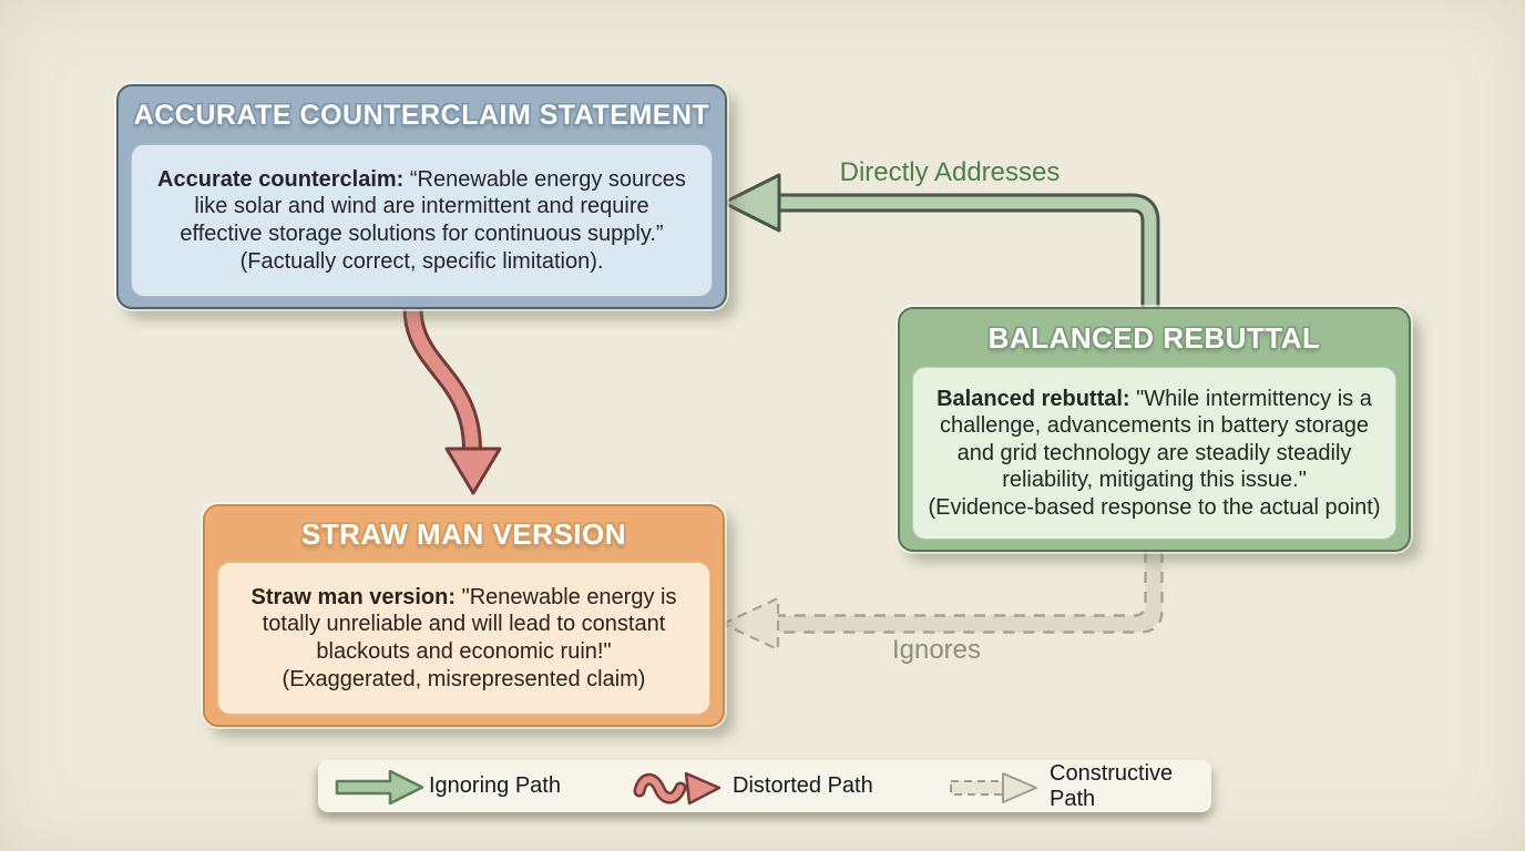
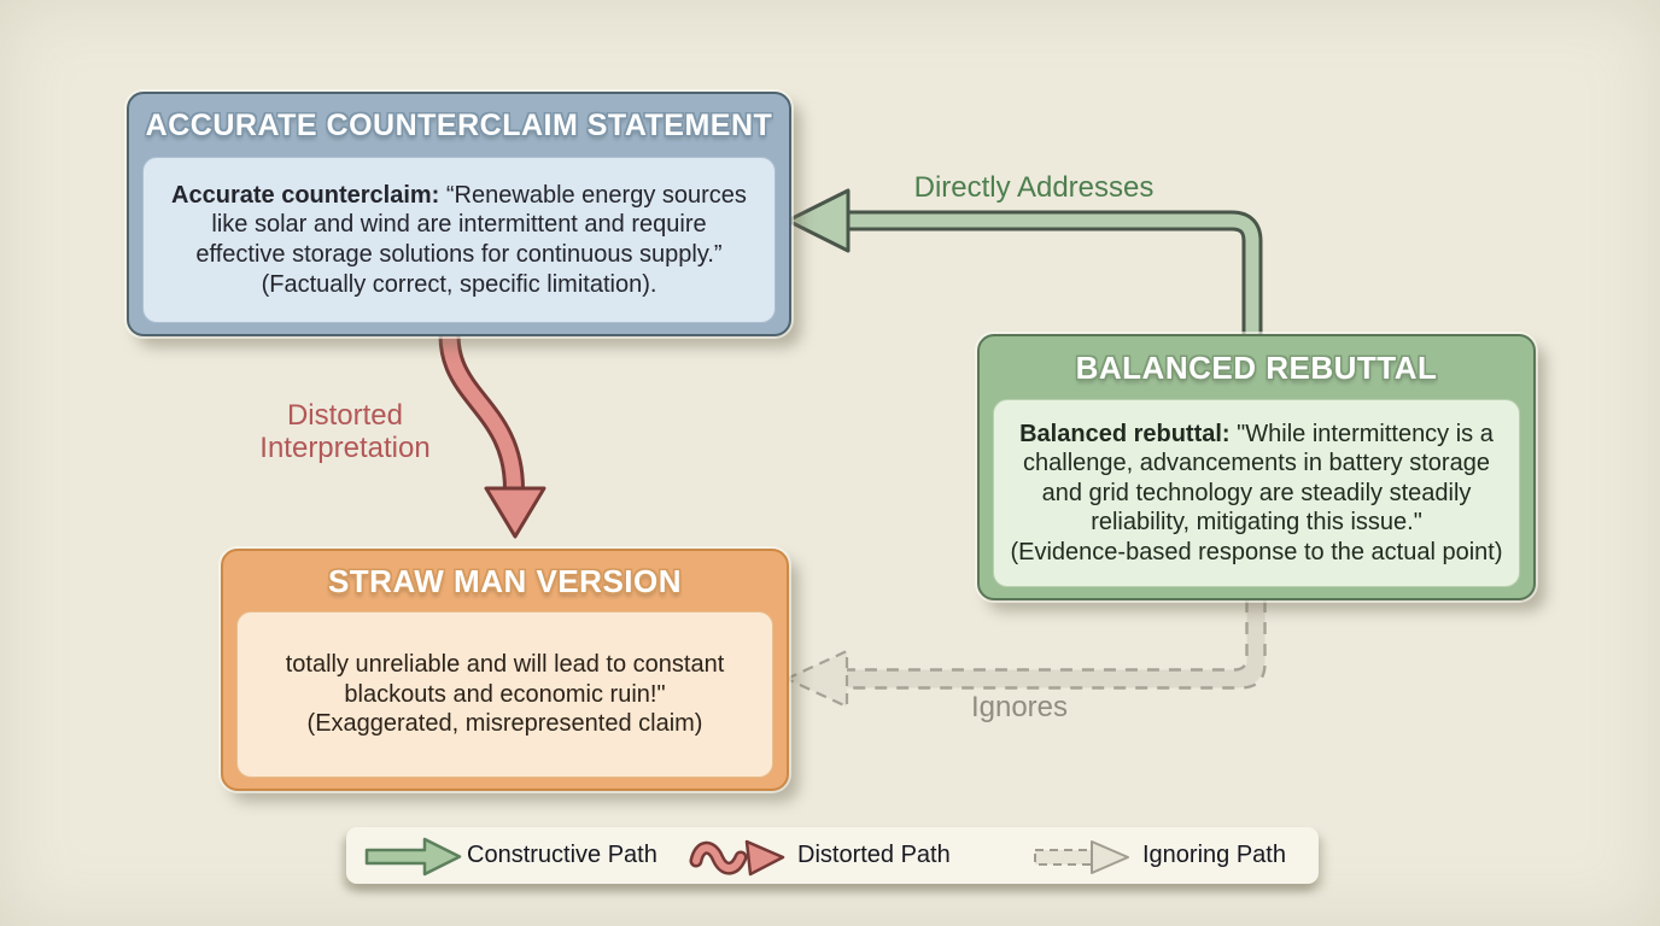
  ACCURATE COUNTERCLAIM STATEMENT
  Accurate counterclaim: “Renewable energy sources
  like solar and wind are intermittent and require
  effective storage solutions for continuous supply.”
  (Factually correct, specific limitation).
  BALANCED REBUTTAL
  Balanced rebuttal: "While intermittency is a
  challenge, advancements in battery storage
  and grid technology are steadily steadily
  reliability, mitigating this issue."
  (Evidence-based response to the actual point)
  STRAW MAN VERSION
- Straw man version: "Renewable energy is
  totally unreliable and will lead to constant
  blackouts and economic ruin!"
  (Exaggerated, misrepresented claim)
  Directly Addresses
+ Distorted Interpretation
  Ignores
- Ignoring Path
+ Constructive Path
  Distorted Path
- Constructive Path
+ Ignoring Path
